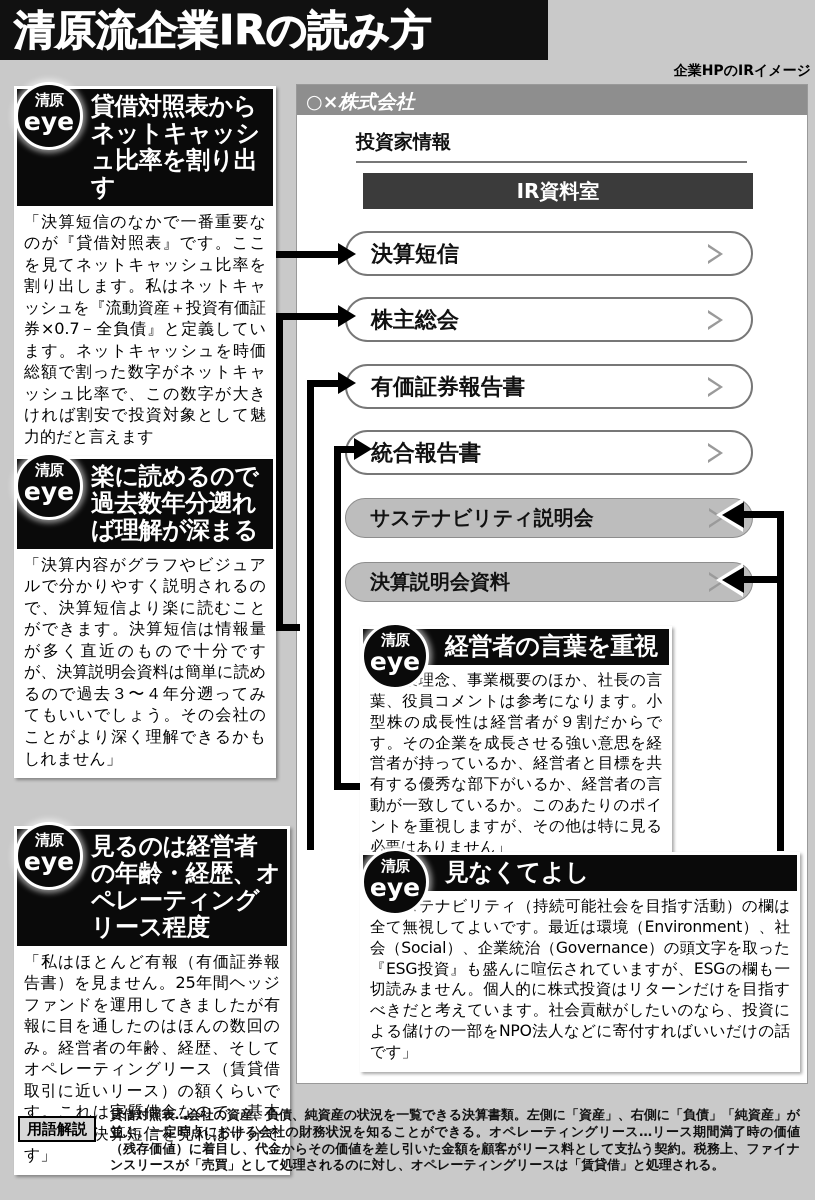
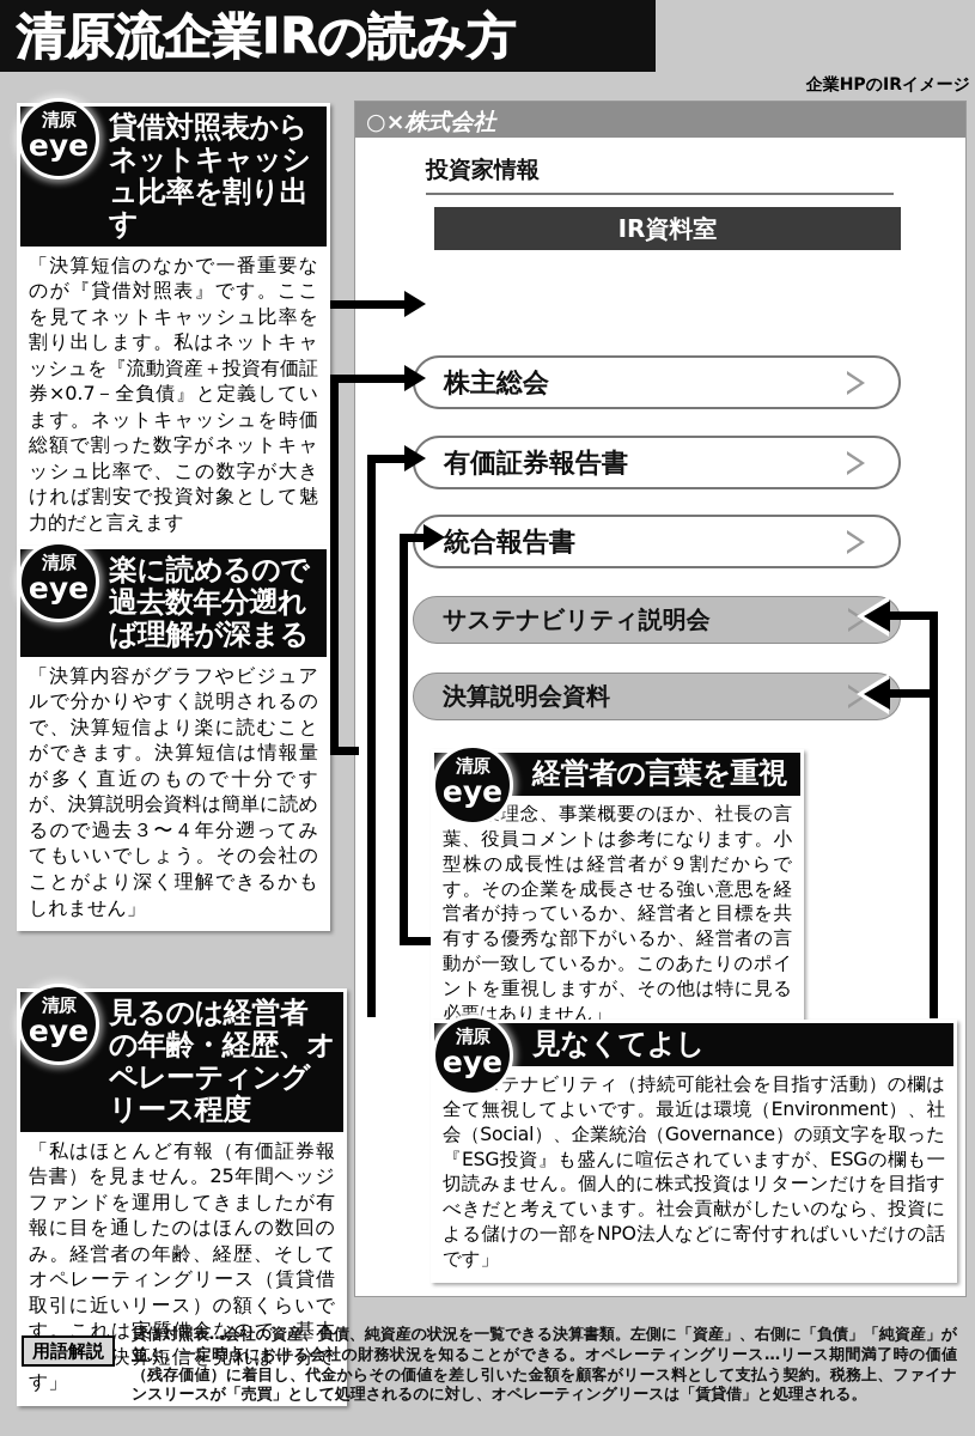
  清原流企業IRの読み方
  企業HPのIRイメージ
  ○×株式会社
  投資家情報
  IR資料室
- 決算短信
  株主総会
  有価証券報告書
  統合報告書
  サステナビリティ説明会
  決算説明会資料
  清原
  eye
  貸借対照表からネットキャッシュ比率を割り出す
  「決算短信のなかで一番重要なのが『貸借対照表』です。ここを見てネットキャッシュ比率を割り出します。私はネットキャッシュを『流動資産＋投資有価証券×0.7－全負債』と定義しています。ネットキャッシュを時価総額で割った数字がネットキャッシュ比率で、この数字が大きければ割安で投資対象として魅力的だと言えます
  清原
  eye
  楽に読めるので過去数年分遡れば理解が深まる
  「決算内容がグラフやビジュアルで分かりやすく説明されるので、決算短信より楽に読むことができます。決算短信は情報量が多く直近のもので十分ですが、決算説明会資料は簡単に読めるので過去３〜４年分遡ってみてもいいでしょう。その会社のことがより深く理解できるかもしれません」
  清原
  eye
  見るのは経営者の年齢・経歴、オペレーティングリース程度
  「私はほとんど有報（有価証券報告書）を見ません。25年間ヘッジファンドを運用してきましたが有報に目を通したのはほんの数回のみ。経営者の年齢、経歴、そしてオペレーティングリース（賃貸借取引に近いリース）の額くらいです。これは実質借金なので。基本決算短信を見れば十分です」
  清原
  eye
  経営者の言葉を重視
  理念、事業概要のほか、社長の言葉、役員コメントは参考になります。小型株の成長性は経営者が９割だからです。その企業を成長させる強い意思を経営者が持っているか、経営者と目標を共有する優秀な部下がいるか、経営者の言動が一致しているか。このあたりのポイントを重視しますが、その他は特に見る必要はありません」
  清原
  eye
  見なくてよし
  テナビリティ（持続可能社会を目指す活動）の欄は全て無視してよいです。最近は環境（Environment）、社会（Social）、企業統治（Governance）の頭文字を取った『ESG投資』も盛んに喧伝されていますが、ESGの欄も一切読みません。個人的に株式投資はリターンだけを目指すべきだと考えています。社会貢献がしたいのなら、投資による儲けの一部をNPO法人などに寄付すればいいだけの話です」
  用語解説
  貸借対照表…会社の資産、負債、純資産の状況を一覧できる決算書類。左側に「資産」、右側に「負債」「純資産」が並ぶ。一定時点における会社の財務状況を知ることができる。オペレーティングリース…リース期間満了時の価値（残存価値）に着目し、代金からその価値を差し引いた金額を顧客がリース料として支払う契約。税務上、ファイナンスリースが「売買」として処理されるのに対し、オペレーティングリースは「賃貸借」と処理される。
